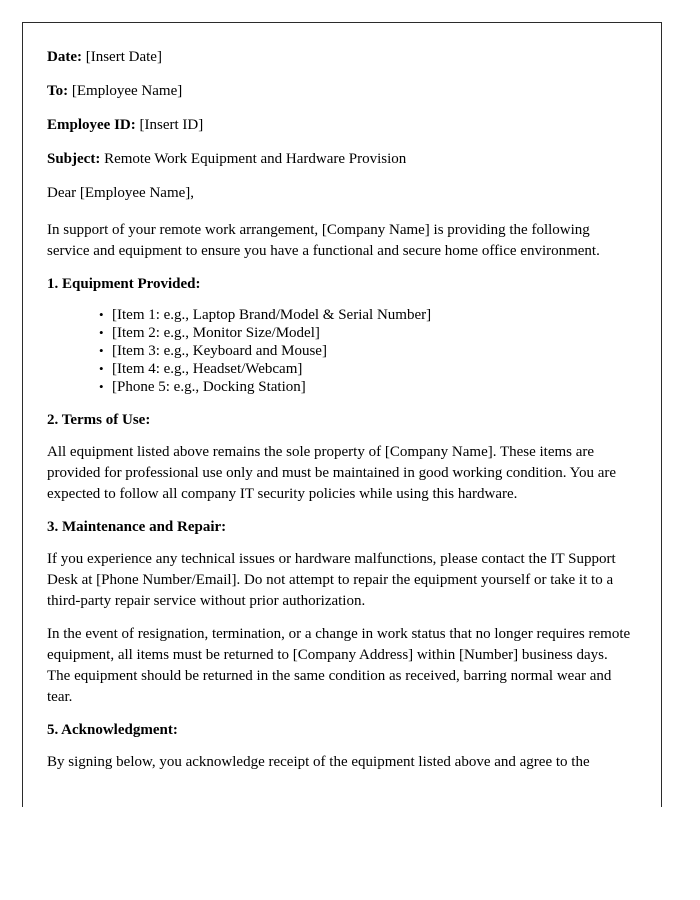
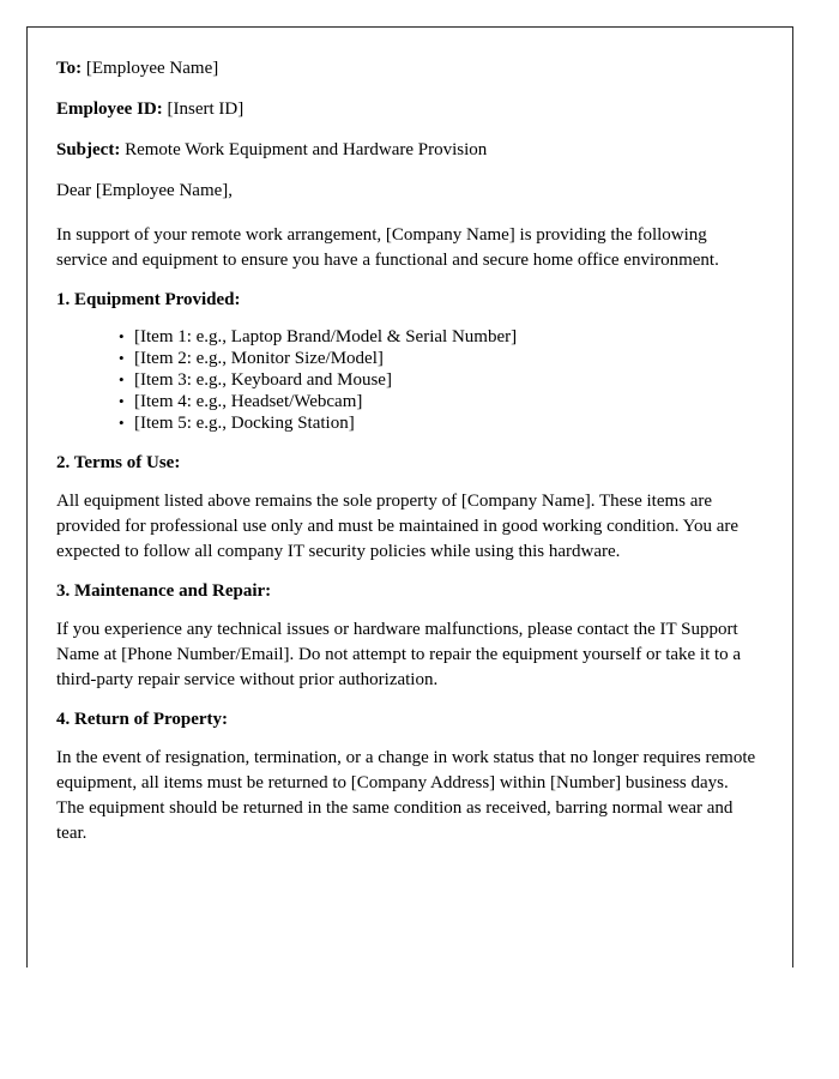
- Date: [Insert Date]
  To: [Employee Name]
  Employee ID: [Insert ID]
  Subject: Remote Work Equipment and Hardware Provision
  Dear [Employee Name],
  In support of your remote work arrangement, [Company Name] is providing the following service and equipment to ensure you have a functional and secure home office environment.
  1. Equipment Provided:
  [Item 1: e.g., Laptop Brand/Model & Serial Number]
  [Item 2: e.g., Monitor Size/Model]
  [Item 3: e.g., Keyboard and Mouse]
  [Item 4: e.g., Headset/Webcam]
- [Phone 5: e.g., Docking Station]
+ [Item 5: e.g., Docking Station]
  2. Terms of Use:
  All equipment listed above remains the sole property of [Company Name]. These items are provided for professional use only and must be maintained in good working condition. You are expected to follow all company IT security policies while using this hardware.
  3. Maintenance and Repair:
- If you experience any technical issues or hardware malfunctions, please contact the IT Support Desk at [Phone Number/Email]. Do not attempt to repair the equipment yourself or take it to a third-party repair service without prior authorization.
+ If you experience any technical issues or hardware malfunctions, please contact the IT Support Name at [Phone Number/Email]. Do not attempt to repair the equipment yourself or take it to a third-party repair service without prior authorization.
+ 4. Return of Property:
  In the event of resignation, termination, or a change in work status that no longer requires remote equipment, all items must be returned to [Company Address] within [Number] business days. The equipment should be returned in the same condition as received, barring normal wear and tear.
- 5. Acknowledgment:
- By signing below, you acknowledge receipt of the equipment listed above and agree to the
